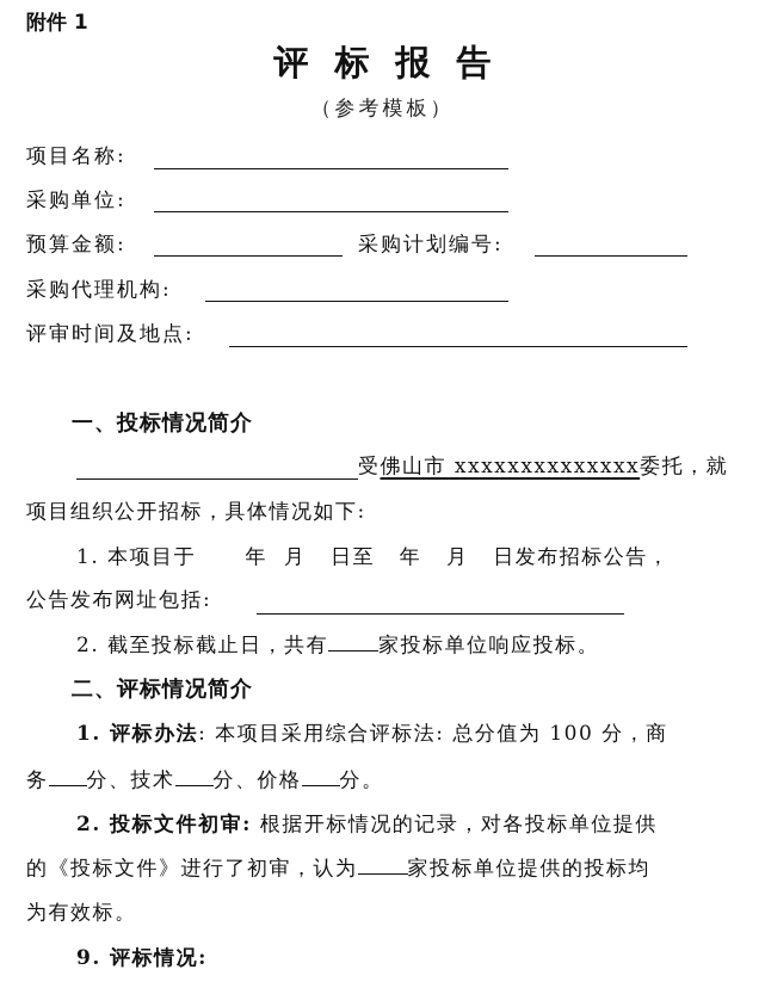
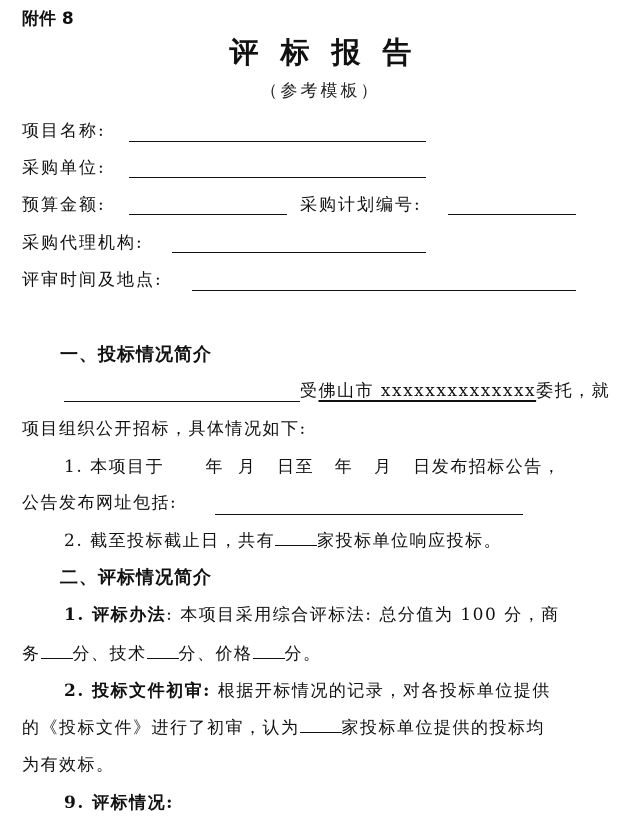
- 附件 1
+ 附件 8
  评标报告
  （参考模板）
  项目名称:
  采购单位:
  预算金额:
  采购计划编号:
  采购代理机构:
  评审时间及地点:
  一、投标情况简介
  受佛山市 xxxxxxxxxxxxxx委托，就
  项目组织公开招标，具体情况如下:
  1. 本项目于 年 月 日至 年 月 日发布招标公告，
  公告发布网址包括:
  2. 截至投标截止日，共有 家投标单位响应投标。
  二、评标情况简介
  1. 评标办法: 本项目采用综合评标法: 总分值为 100 分，商
  务 分、技术 分、价格 分。
  2. 投标文件初审: 根据开标情况的记录，对各投标单位提供
  的《投标文件》进行了初审，认为 家投标单位提供的投标均
  为有效标。
  9. 评标情况:
